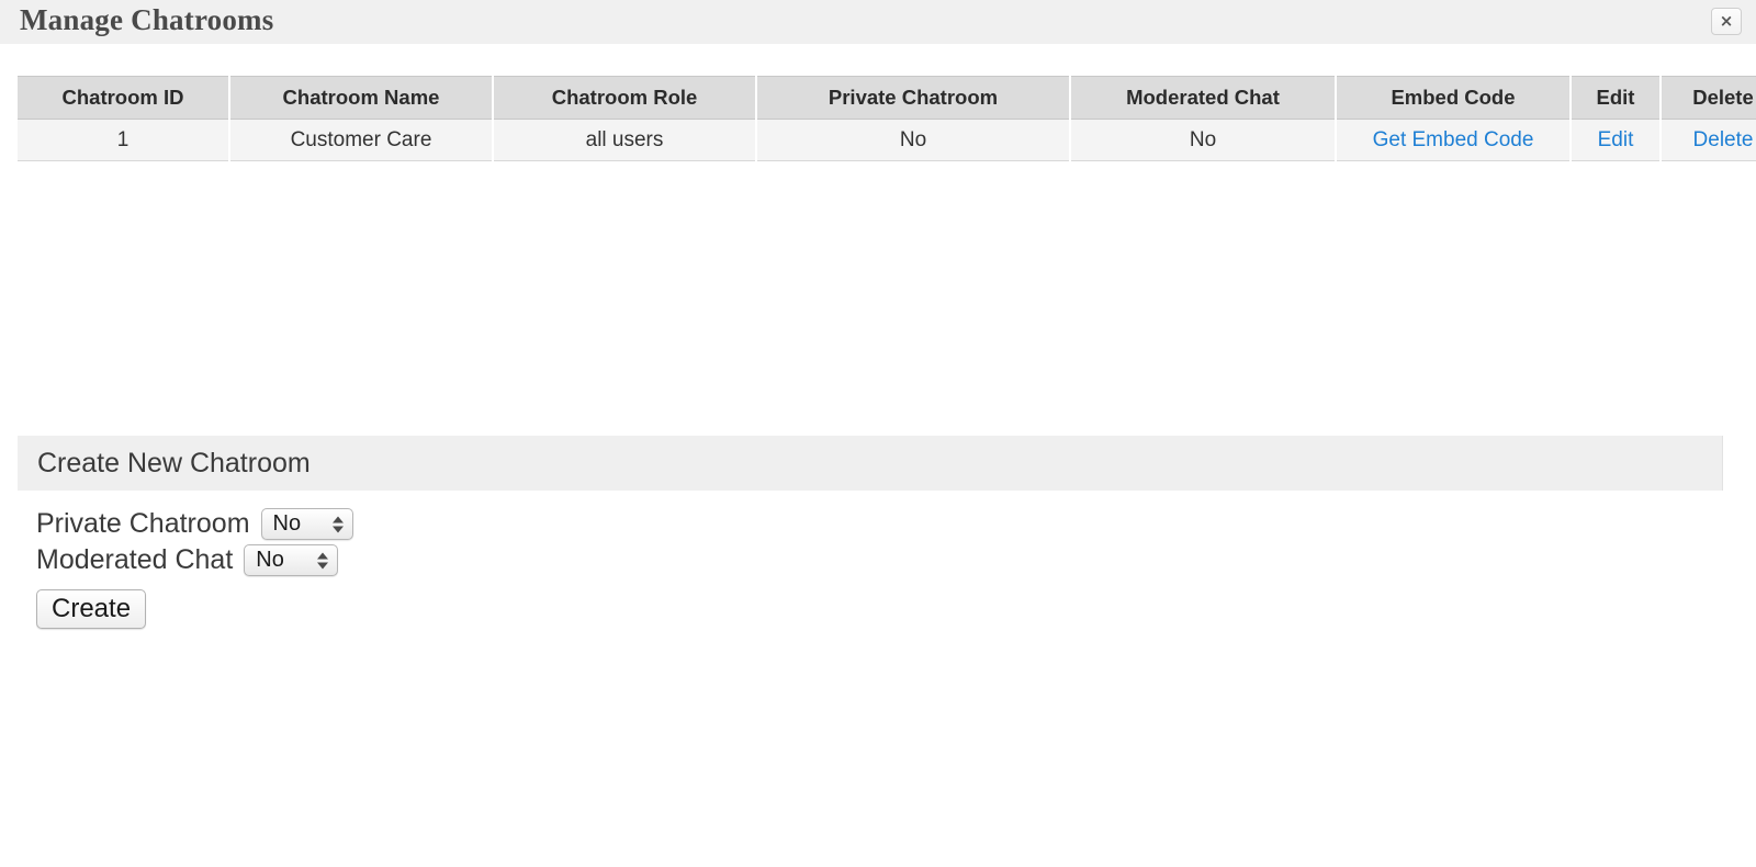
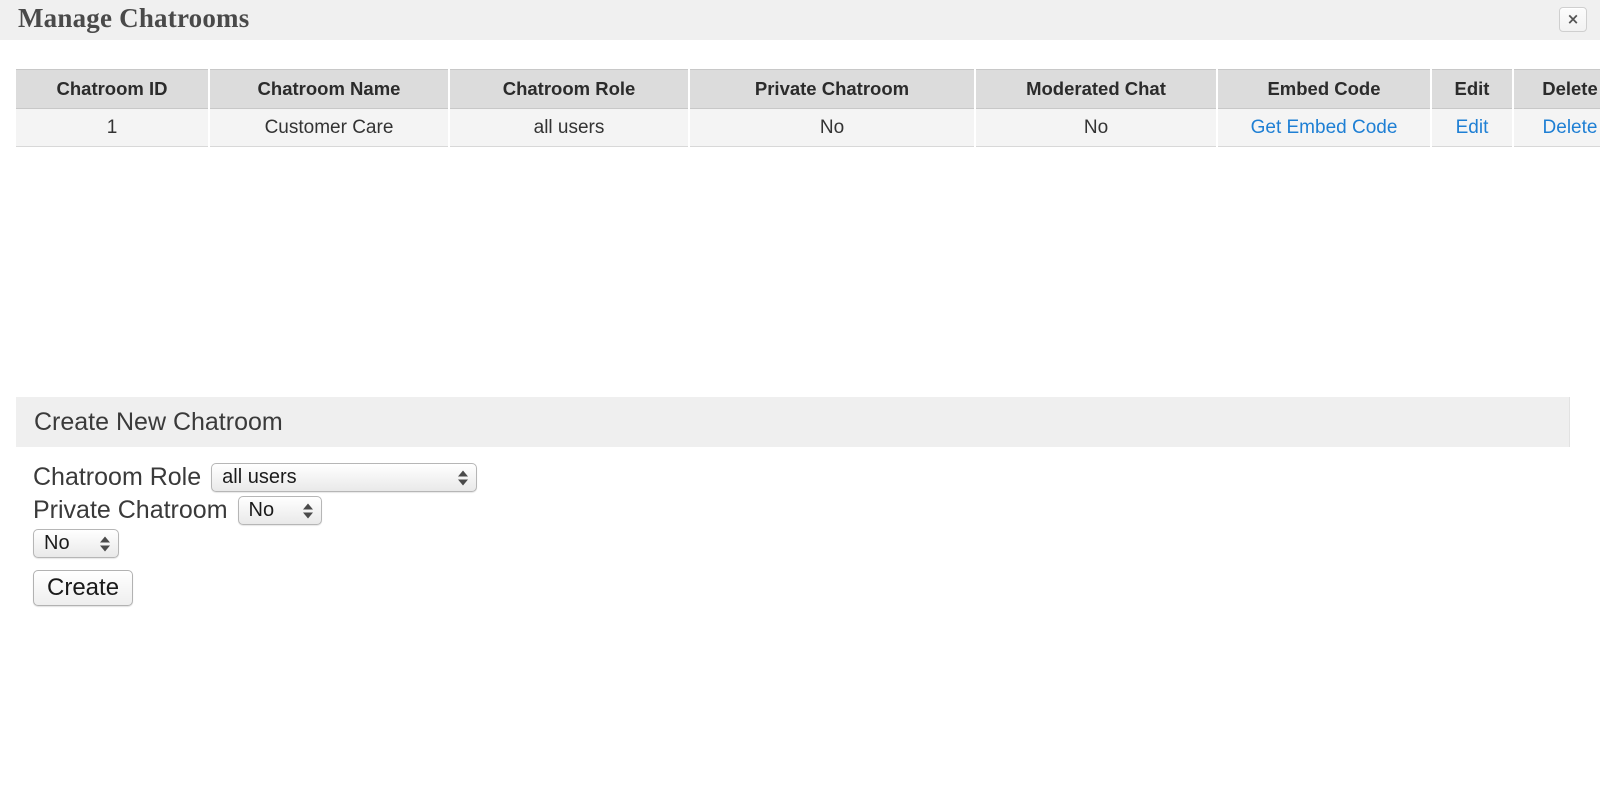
  Manage Chatrooms
  ×
  Chatroom ID	Chatroom Name	Chatroom Role	Private Chatroom	Moderated Chat	Embed Code	Edit	Delete
  1	Customer Care	all users	No	No	Get Embed Code	Edit	Delete
  Create New Chatroom
+ Chatroom Role
+ all users
  Private Chatroom
  No
- Moderated Chat
  No
  Create
